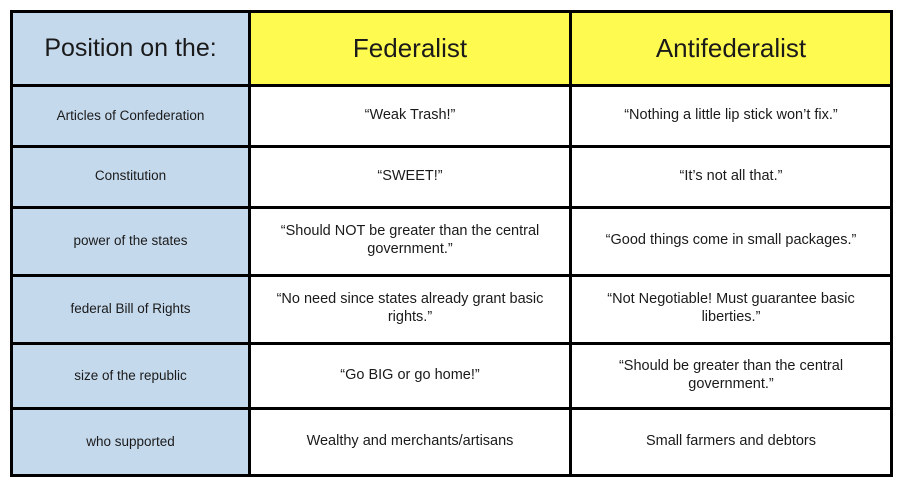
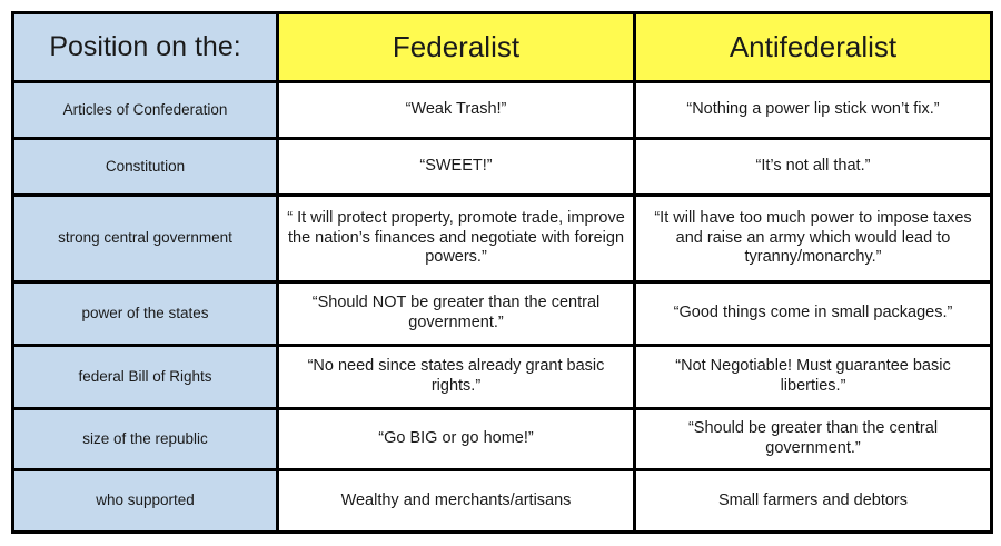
  Position on the:	Federalist	Antifederalist
- Articles of Confederation	“Weak Trash!”	“Nothing a little lip stick won’t fix.”
+ Articles of Confederation	“Weak Trash!”	“Nothing a power lip stick won’t fix.”
  Constitution	“SWEET!”	“It’s not all that.”
+ strong central government	“ It will protect property, promote trade, improve the nation’s finances and negotiate with foreign powers.”	“It will have too much power to impose taxes and raise an army which would lead to tyranny/monarchy.”
  power of the states	“Should NOT be greater than the central government.”	“Good things come in small packages.”
  federal Bill of Rights	“No need since states already grant basic rights.”	“Not Negotiable! Must guarantee basic liberties.”
  size of the republic	“Go BIG or go home!”	“Should be greater than the central government.”
  who supported	Wealthy and merchants/artisans	Small farmers and debtors
